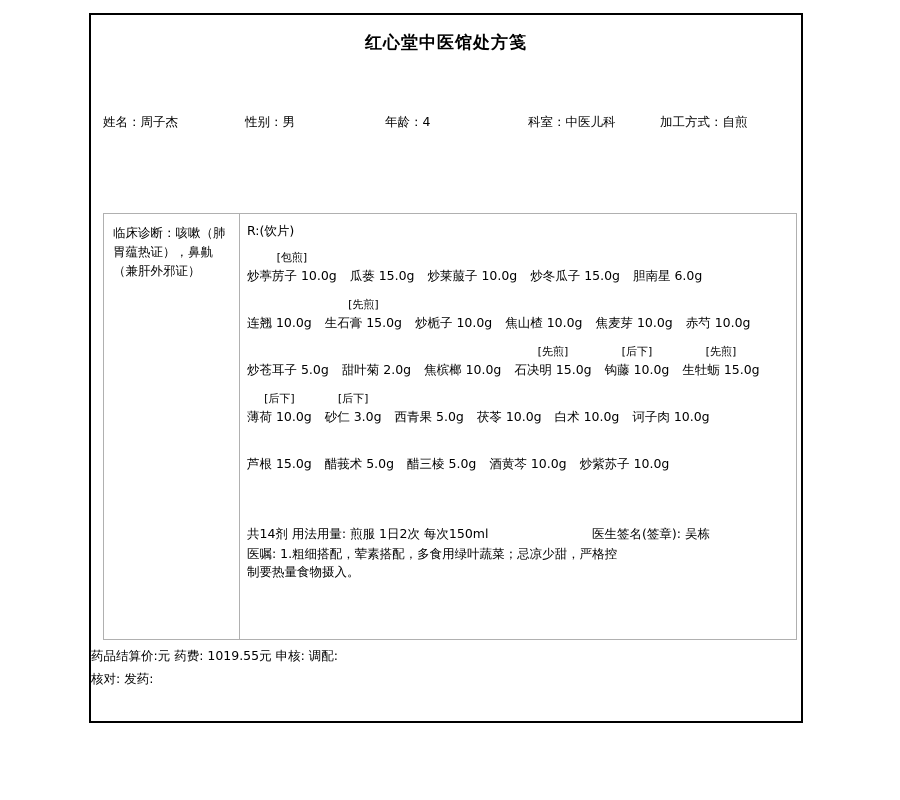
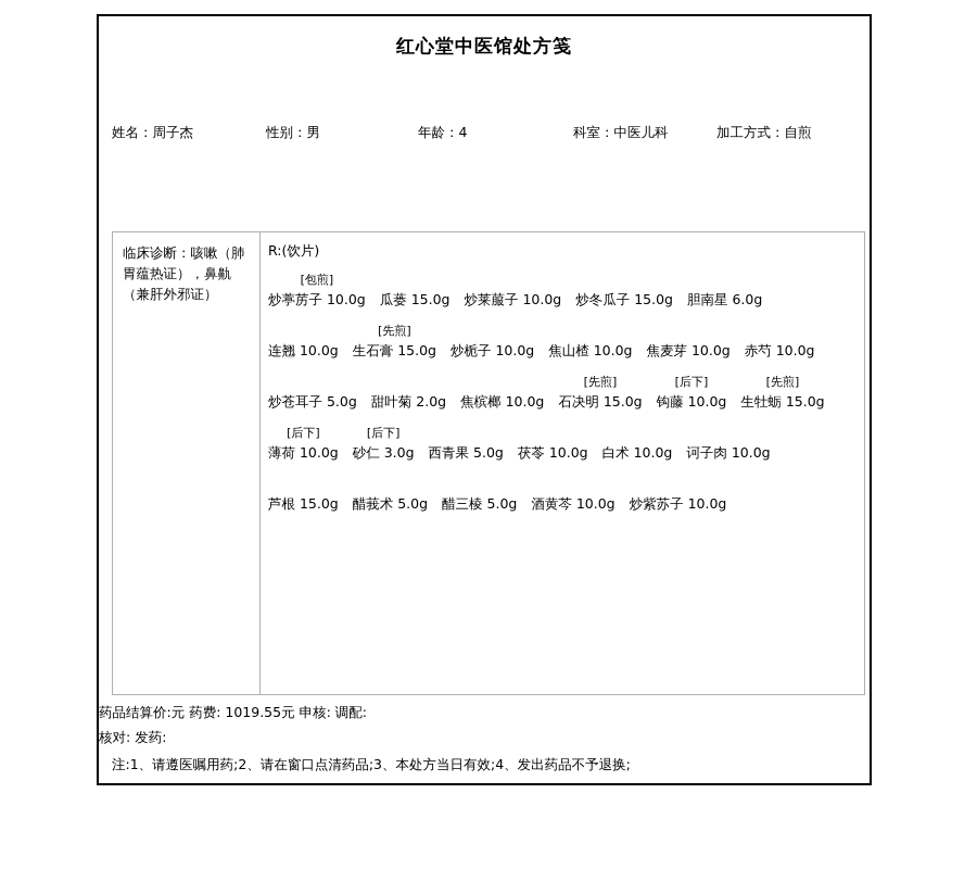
  红心堂中医馆处方笺
  姓名：周子杰
  性别：男
  年龄：4
  科室：中医儿科
  加工方式：自煎
  临床诊断：咳嗽（肺胃蕴热证），鼻鼽（兼肝外邪证）
  R:(饮片)
  [包煎]
  炒葶苈子 10.0g 瓜蒌 15.0g 炒莱菔子 10.0g 炒冬瓜子 15.0g 胆南星 6.0g
  连翘 10.0g
  [先煎]
  生石膏 15.0g 炒栀子 10.0g 焦山楂 10.0g 焦麦芽 10.0g 赤芍 10.0g
  炒苍耳子 5.0g 甜叶菊 2.0g 焦槟榔 10.0g
  [先煎]
  石决明 15.0g
  [后下]
  钩藤 10.0g
  [先煎]
  生牡蛎 15.0g
  [后下]
  薄荷 10.0g
  [后下]
  砂仁 3.0g 西青果 5.0g 茯苓 10.0g 白术 10.0g 诃子肉 10.0g
  芦根 15.0g 醋莪术 5.0g 醋三棱 5.0g 酒黄芩 10.0g 炒紫苏子 10.0g
- 共14剂 用法用量: 煎服 1日2次 每次150ml
- 医生签名(签章): 吴栋
- 医嘱: 1.粗细搭配，荤素搭配，多食用绿叶蔬菜；忌凉少甜，严格控制要热量食物摄入。
  药品结算价:元 药费: 1019.55元 申核: 调配:
  核对: 发药:
+ 注:1、请遵医嘱用药;2、请在窗口点清药品;3、本处方当日有效;4、发出药品不予退换;
